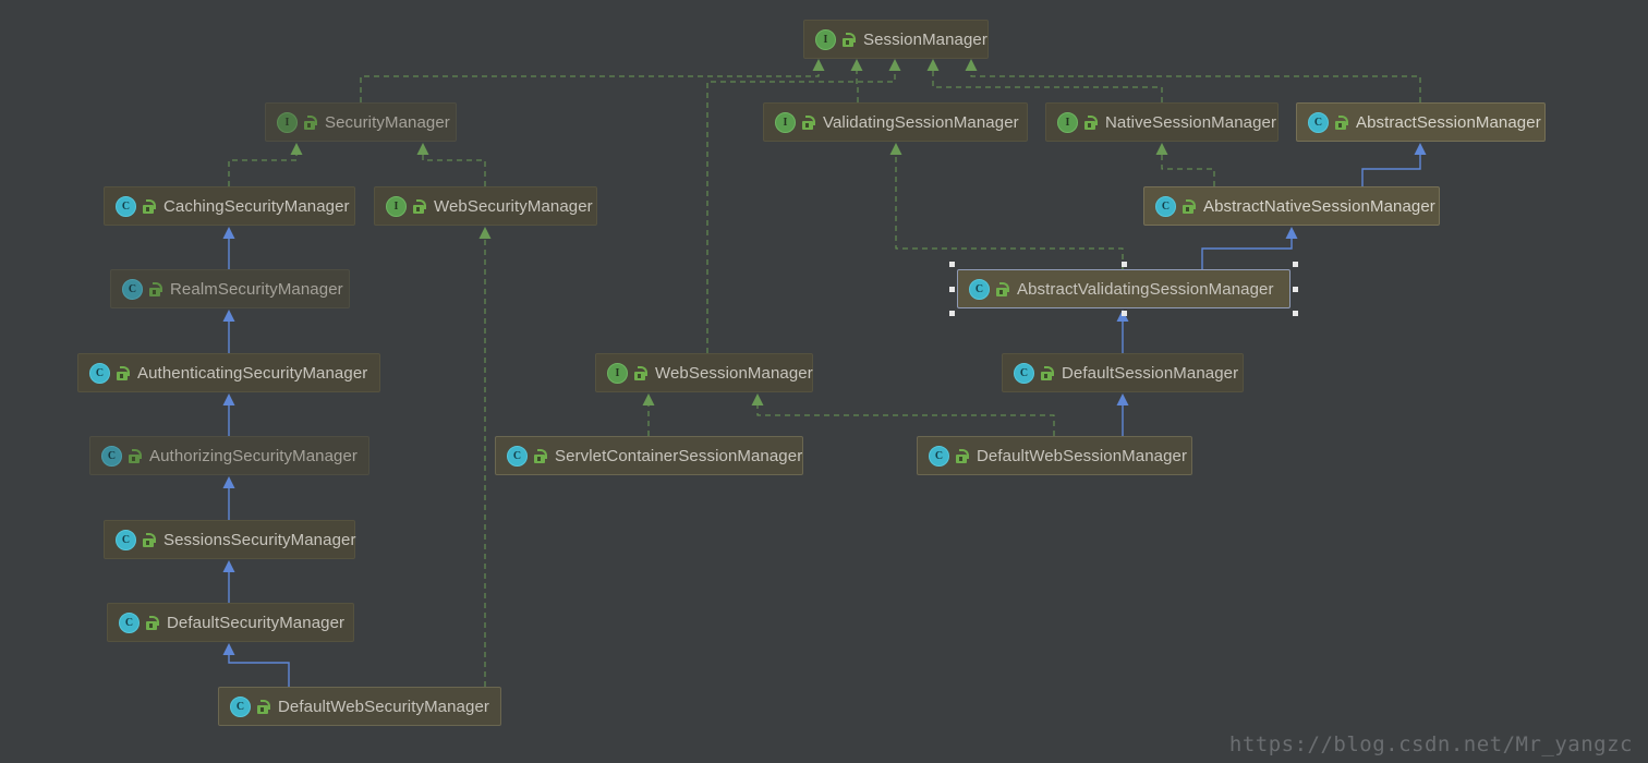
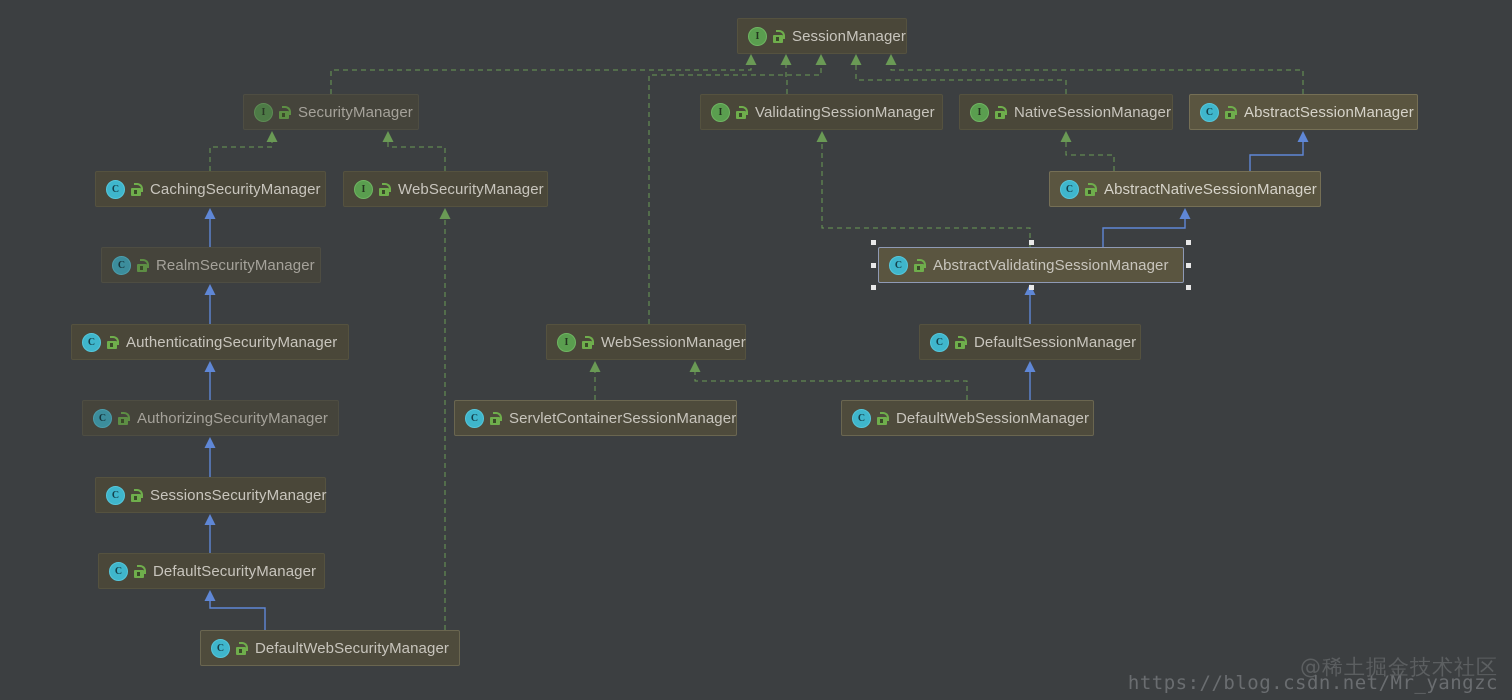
  I
  SessionManager
  I
  SecurityManager
  I
  ValidatingSessionManager
  I
  NativeSessionManager
  C
  AbstractSessionManager
  C
  CachingSecurityManager
  I
  WebSecurityManager
  C
  AbstractNativeSessionManager
  C
  RealmSecurityManager
  C
  AbstractValidatingSessionManager
  C
  AuthenticatingSecurityManager
  I
  WebSessionManager
  C
  DefaultSessionManager
  C
  AuthorizingSecurityManager
  C
  ServletContainerSessionManager
  C
  DefaultWebSessionManager
  C
  SessionsSecurityManager
  C
  DefaultSecurityManager
  C
  DefaultWebSecurityManager
+ @稀土掘金技术社区
  https://blog.csdn.net/Mr_yangzc
